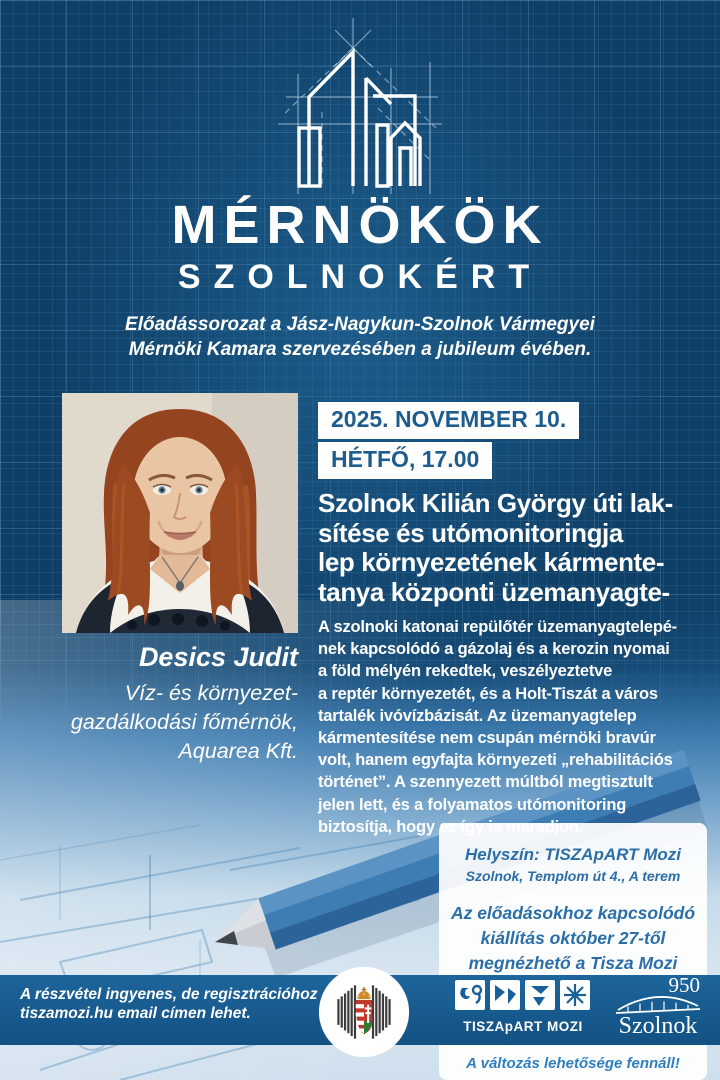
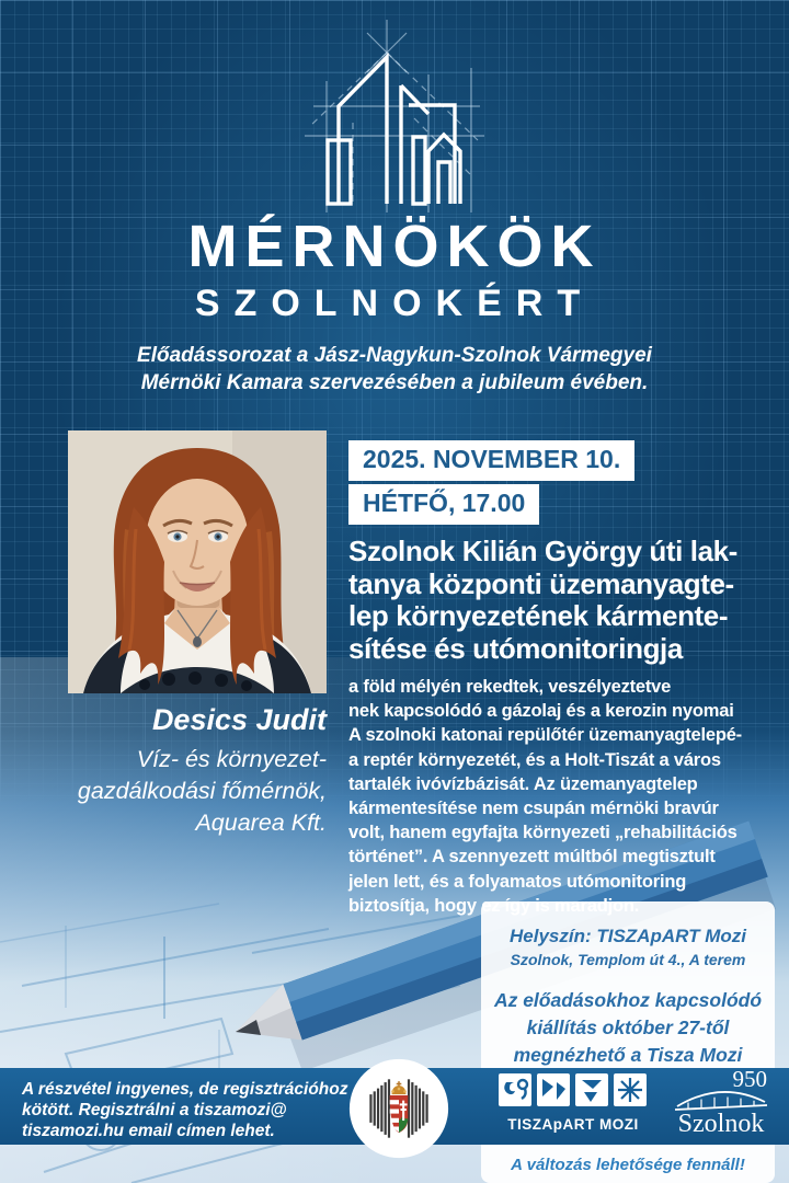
  MÉRNÖKÖK
  SZOLNOKÉRT
  Előadássorozat a Jász-Nagykun-Szolnok Vármegyei
  Mérnöki Kamara szervezésében a jubileum évében.
  2025. NOVEMBER 10.
  HÉTFŐ, 17.00
  Szolnok Kilián György úti lak-
- sítése és utómonitoringja
+ tanya központi üzemanyagte-
  lep környezetének kármente-
- tanya központi üzemanyagte-
+ sítése és utómonitoringja
- A szolnoki katonai repülőtér üzemanyagtelepé-
+ a föld mélyén rekedtek, veszélyeztetve
  nek kapcsolódó a gázolaj és a kerozin nyomai
- a föld mélyén rekedtek, veszélyeztetve
+ A szolnoki katonai repülőtér üzemanyagtelepé-
  a reptér környezetét, és a Holt-Tiszát a város
  tartalék ivóvízbázisát. Az üzemanyagtelep
  kármentesítése nem csupán mérnöki bravúr
  volt, hanem egyfajta környezeti „rehabilitációs
  történet”. A szennyezett múltból megtisztult
  jelen lett, és a folyamatos utómonitoring
  Desics Judit
  Víz- és környezet-
  gazdálkodási főmérnök,
  Aquarea Kft.
  Helyszín: TISZApART Mozi
  Szolnok, Templom út 4., A terem
  Az előadásokhoz kapcsolódó
  kiállítás október 27-től
  megnézhető a Tisza Mozi
  A változás lehetősége fennáll!
  A részvétel ingyenes, de regisztrációhoz
+ kötött. Regisztrálni a tiszamozi@
  tiszamozi.hu email címen lehet.
  TISZApART MOZI
  950
  Szolnok
